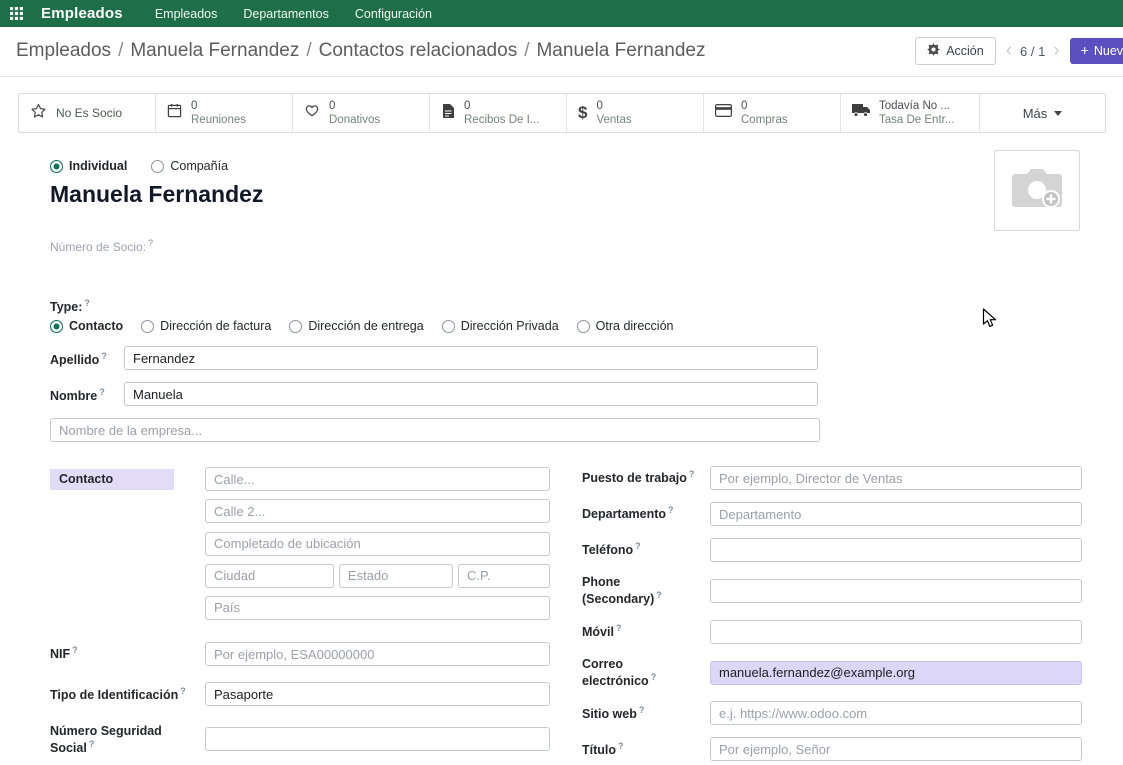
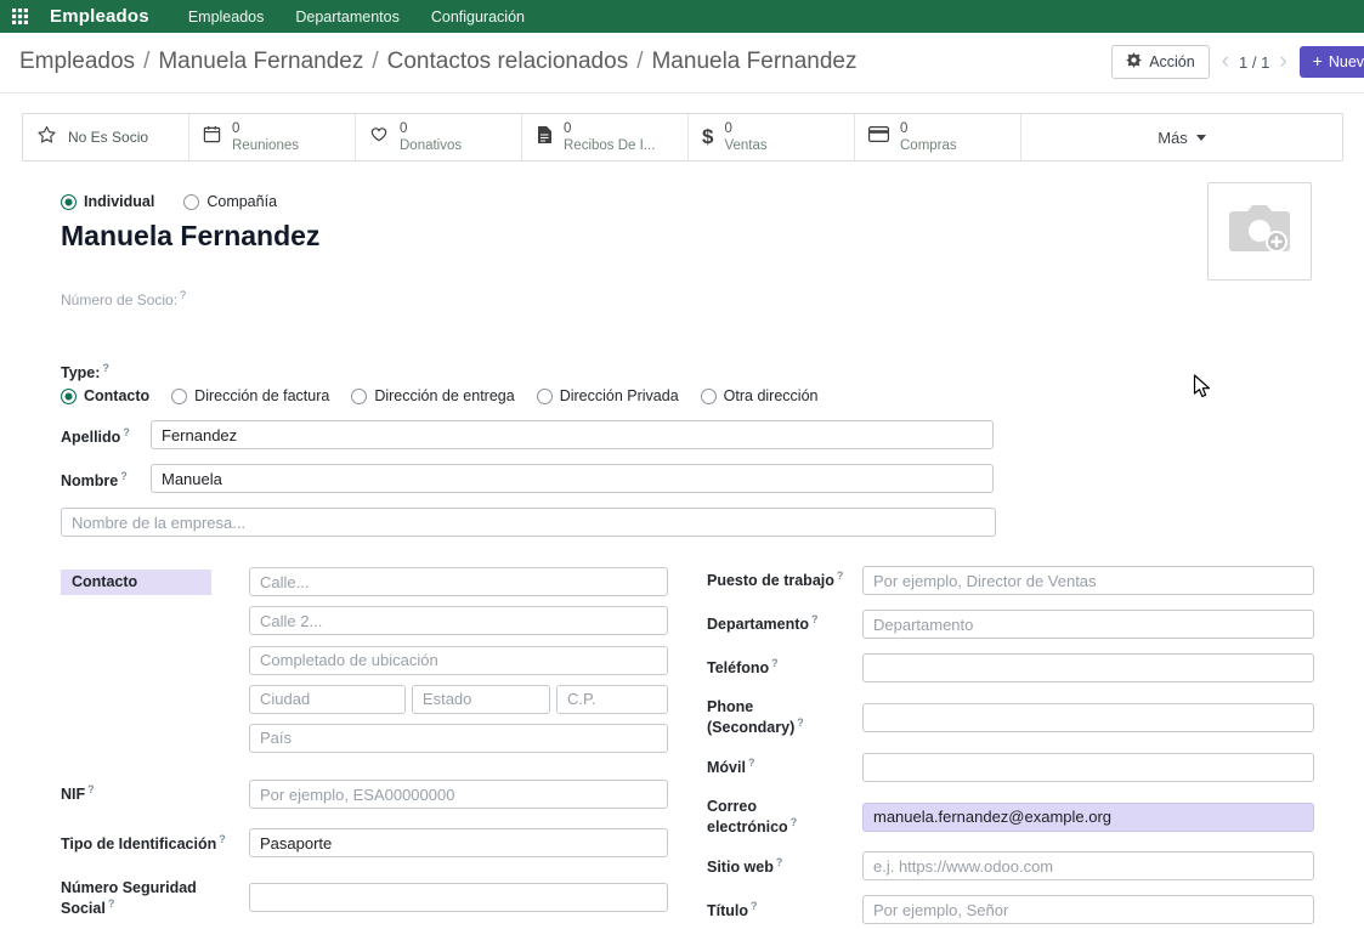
  Empleados
  Empleados
  Departamentos
  Configuración
  Empleados / Manuela Fernandez / Contactos relacionados / Manuela Fernandez
  Acción
- 6 / 1
+ 1 / 1
  Nuev
  No Es Socio
  0
  Reuniones
  0
  Donativos
  0
  Recibos De I...
  0
  Ventas
  0
  Compras
- Todavía No ...
- Tasa De Entr...
  Más
  Individual
  Compañía
  Manuela Fernandez
  Número de Socio:
  Type:
  Contacto
  Dirección de factura
  Dirección de entrega
  Dirección Privada
  Otra dirección
  Apellido
  Fernandez
  Nombre
  Manuela
  Nombre de la empresa...
  Contacto
  Calle...
  Calle 2...
  Completado de ubicación
  Ciudad
  Estado
  C.P.
  País
  NIF
  Por ejemplo, ESA00000000
  Tipo de Identificación
  Pasaporte
  Número Seguridad Social
  Puesto de trabajo
  Por ejemplo, Director de Ventas
  Departamento
  Departamento
  Teléfono
  Phone (Secondary)
  Móvil
  Correo electrónico
  manuela.fernandez@example.org
  Sitio web
  e.j. https://www.odoo.com
  Título
  Por ejemplo, Señor
